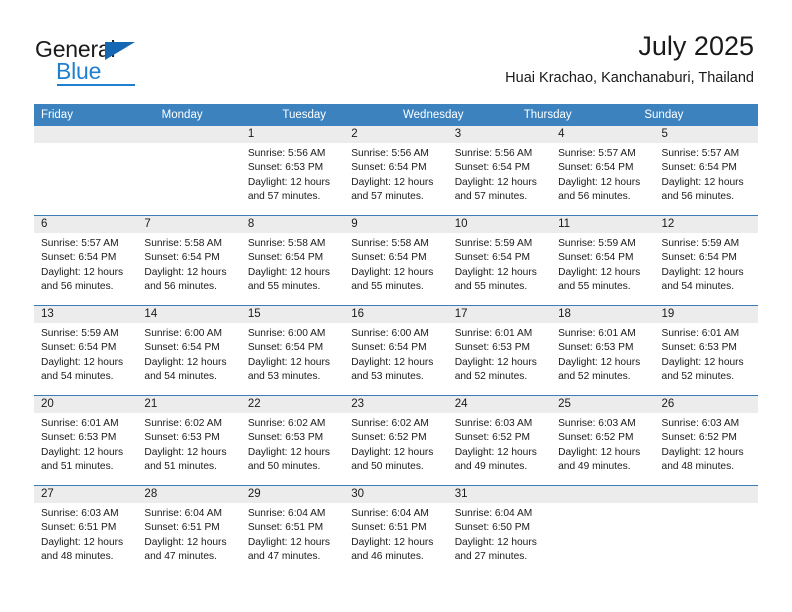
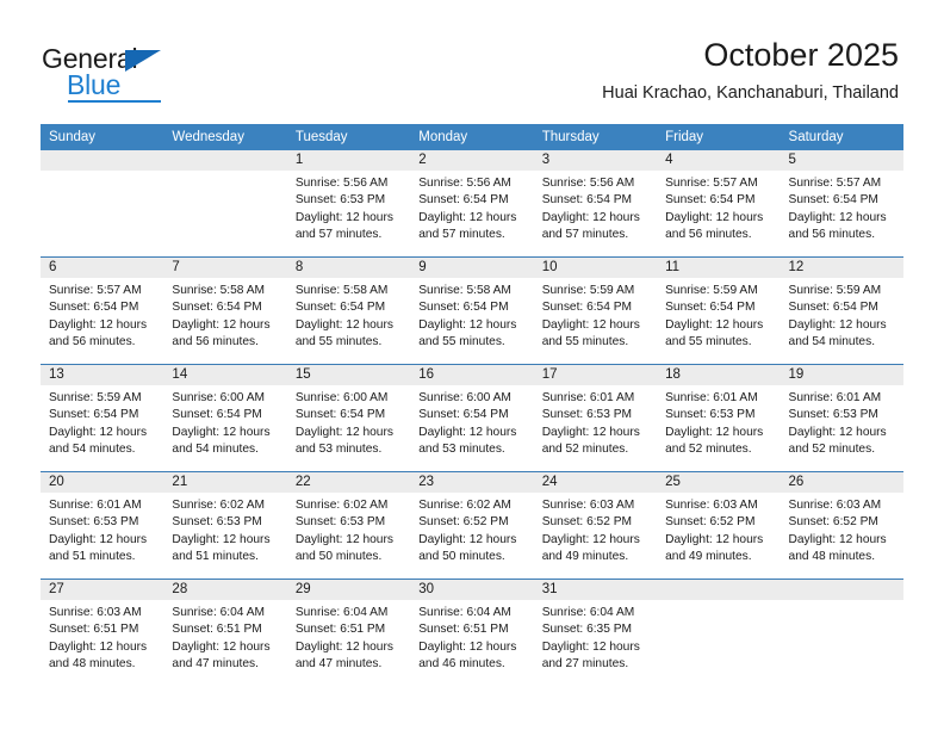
  General
  Blue
- July 2025
+ October 2025
  Huai Krachao, Kanchanaburi, Thailand
- Friday
+ Sunday
- Monday
+ Wednesday
  Tuesday
- Wednesday
+ Monday
  Thursday
- Sunday
+ Friday
+ Saturday
  1
  2
  3
  4
  5
  Sunrise: 5:56 AM
  Sunset: 6:53 PM
  Daylight: 12 hours
  and 57 minutes.
  Sunrise: 5:56 AM
  Sunset: 6:54 PM
  Daylight: 12 hours
  and 57 minutes.
  Sunrise: 5:56 AM
  Sunset: 6:54 PM
  Daylight: 12 hours
  and 57 minutes.
  Sunrise: 5:57 AM
  Sunset: 6:54 PM
  Daylight: 12 hours
  and 56 minutes.
  Sunrise: 5:57 AM
  Sunset: 6:54 PM
  Daylight: 12 hours
  and 56 minutes.
  6
  7
  8
  9
  10
  11
  12
  Sunrise: 5:57 AM
  Sunset: 6:54 PM
  Daylight: 12 hours
  and 56 minutes.
  Sunrise: 5:58 AM
  Sunset: 6:54 PM
  Daylight: 12 hours
  and 56 minutes.
  Sunrise: 5:58 AM
  Sunset: 6:54 PM
  Daylight: 12 hours
  and 55 minutes.
  Sunrise: 5:58 AM
  Sunset: 6:54 PM
  Daylight: 12 hours
  and 55 minutes.
  Sunrise: 5:59 AM
  Sunset: 6:54 PM
  Daylight: 12 hours
  and 55 minutes.
  Sunrise: 5:59 AM
  Sunset: 6:54 PM
  Daylight: 12 hours
  and 55 minutes.
  Sunrise: 5:59 AM
  Sunset: 6:54 PM
  Daylight: 12 hours
  and 54 minutes.
  13
  14
  15
  16
  17
  18
  19
  Sunrise: 5:59 AM
  Sunset: 6:54 PM
  Daylight: 12 hours
  and 54 minutes.
  Sunrise: 6:00 AM
  Sunset: 6:54 PM
  Daylight: 12 hours
  and 54 minutes.
  Sunrise: 6:00 AM
  Sunset: 6:54 PM
  Daylight: 12 hours
  and 53 minutes.
  Sunrise: 6:00 AM
  Sunset: 6:54 PM
  Daylight: 12 hours
  and 53 minutes.
  Sunrise: 6:01 AM
  Sunset: 6:53 PM
  Daylight: 12 hours
  and 52 minutes.
  Sunrise: 6:01 AM
  Sunset: 6:53 PM
  Daylight: 12 hours
  and 52 minutes.
  Sunrise: 6:01 AM
  Sunset: 6:53 PM
  Daylight: 12 hours
  and 52 minutes.
  20
  21
  22
  23
  24
  25
  26
  Sunrise: 6:01 AM
  Sunset: 6:53 PM
  Daylight: 12 hours
  and 51 minutes.
  Sunrise: 6:02 AM
  Sunset: 6:53 PM
  Daylight: 12 hours
  and 51 minutes.
  Sunrise: 6:02 AM
  Sunset: 6:53 PM
  Daylight: 12 hours
  and 50 minutes.
  Sunrise: 6:02 AM
  Sunset: 6:52 PM
  Daylight: 12 hours
  and 50 minutes.
  Sunrise: 6:03 AM
  Sunset: 6:52 PM
  Daylight: 12 hours
  and 49 minutes.
  Sunrise: 6:03 AM
  Sunset: 6:52 PM
  Daylight: 12 hours
  and 49 minutes.
  Sunrise: 6:03 AM
  Sunset: 6:52 PM
  Daylight: 12 hours
  and 48 minutes.
  27
  28
  29
  30
  31
  Sunrise: 6:03 AM
  Sunset: 6:51 PM
  Daylight: 12 hours
  and 48 minutes.
  Sunrise: 6:04 AM
  Sunset: 6:51 PM
  Daylight: 12 hours
  and 47 minutes.
  Sunrise: 6:04 AM
  Sunset: 6:51 PM
  Daylight: 12 hours
  and 47 minutes.
  Sunrise: 6:04 AM
  Sunset: 6:51 PM
  Daylight: 12 hours
  and 46 minutes.
  Sunrise: 6:04 AM
- Sunset: 6:50 PM
+ Sunset: 6:35 PM
  Daylight: 12 hours
  and 27 minutes.
